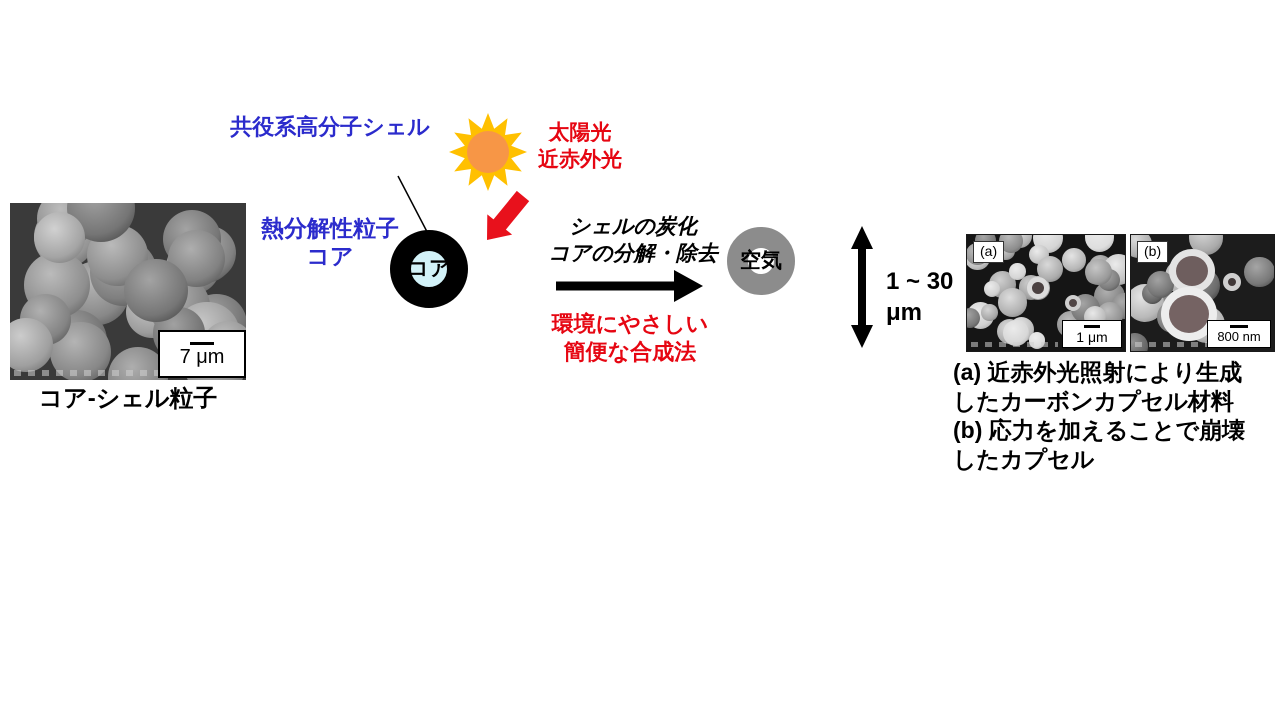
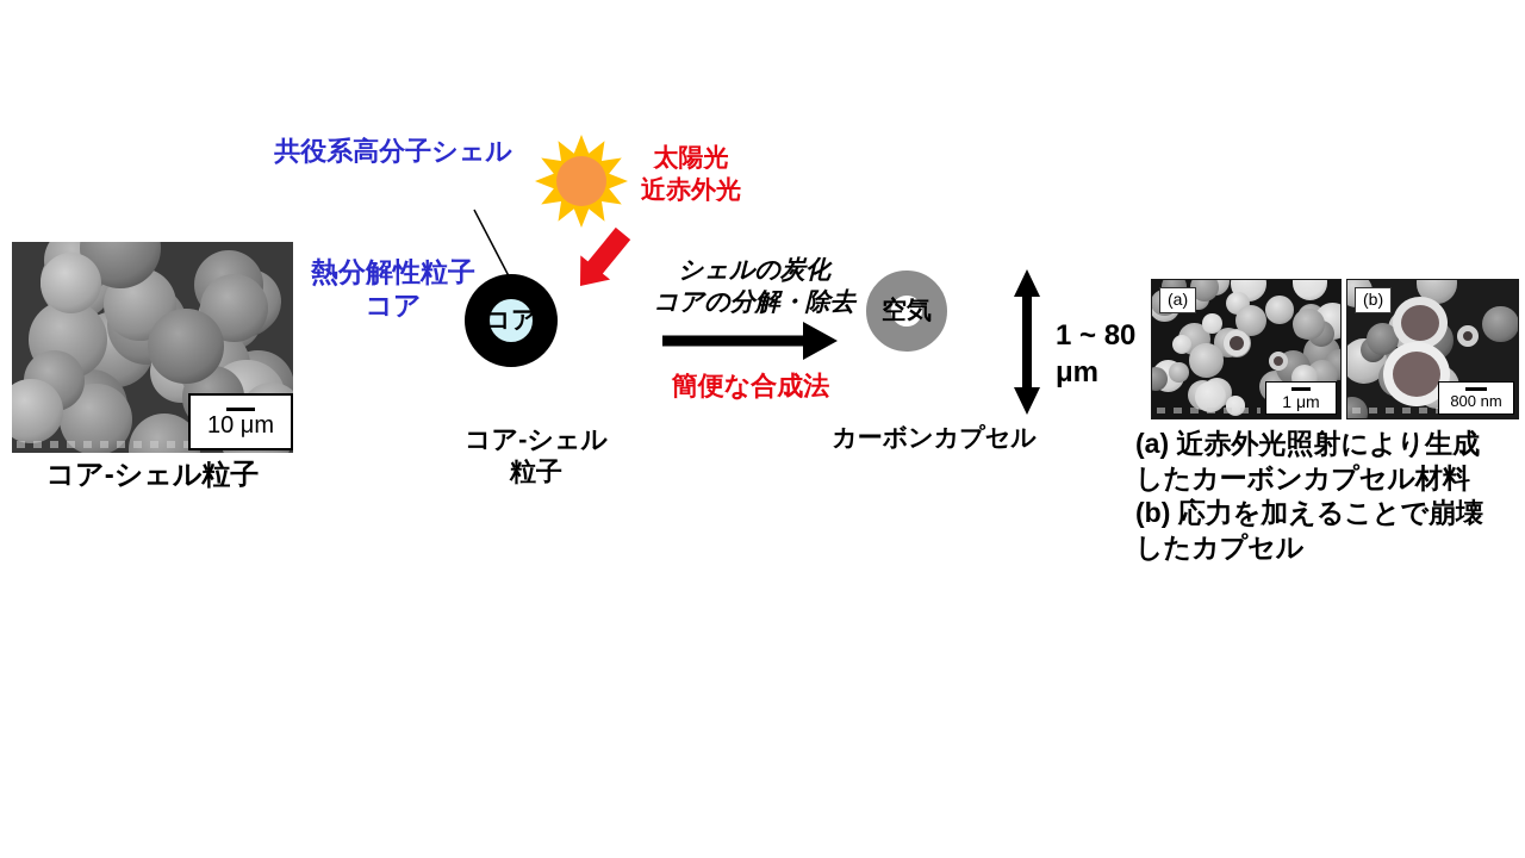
- 7 μm
+ 10 μm
  コア-シェル粒子
  共役系高分子シェル
  熱分解性粒子
  コア
  太陽光
  近赤外光
  コア
+ コア-シェル
+ 粒子
  シェルの炭化
  コアの分解・除去
- 環境にやさしい
  簡便な合成法
  空気
+ カーボンカプセル
- 1 ~ 30
+ 1 ~ 80
  μm
  (a)
  1 μm
  (b)
  800 nm
  (a) 近赤外光照射により生成
  したカーボンカプセル材料
  (b) 応力を加えることで崩壊
  したカプセル
